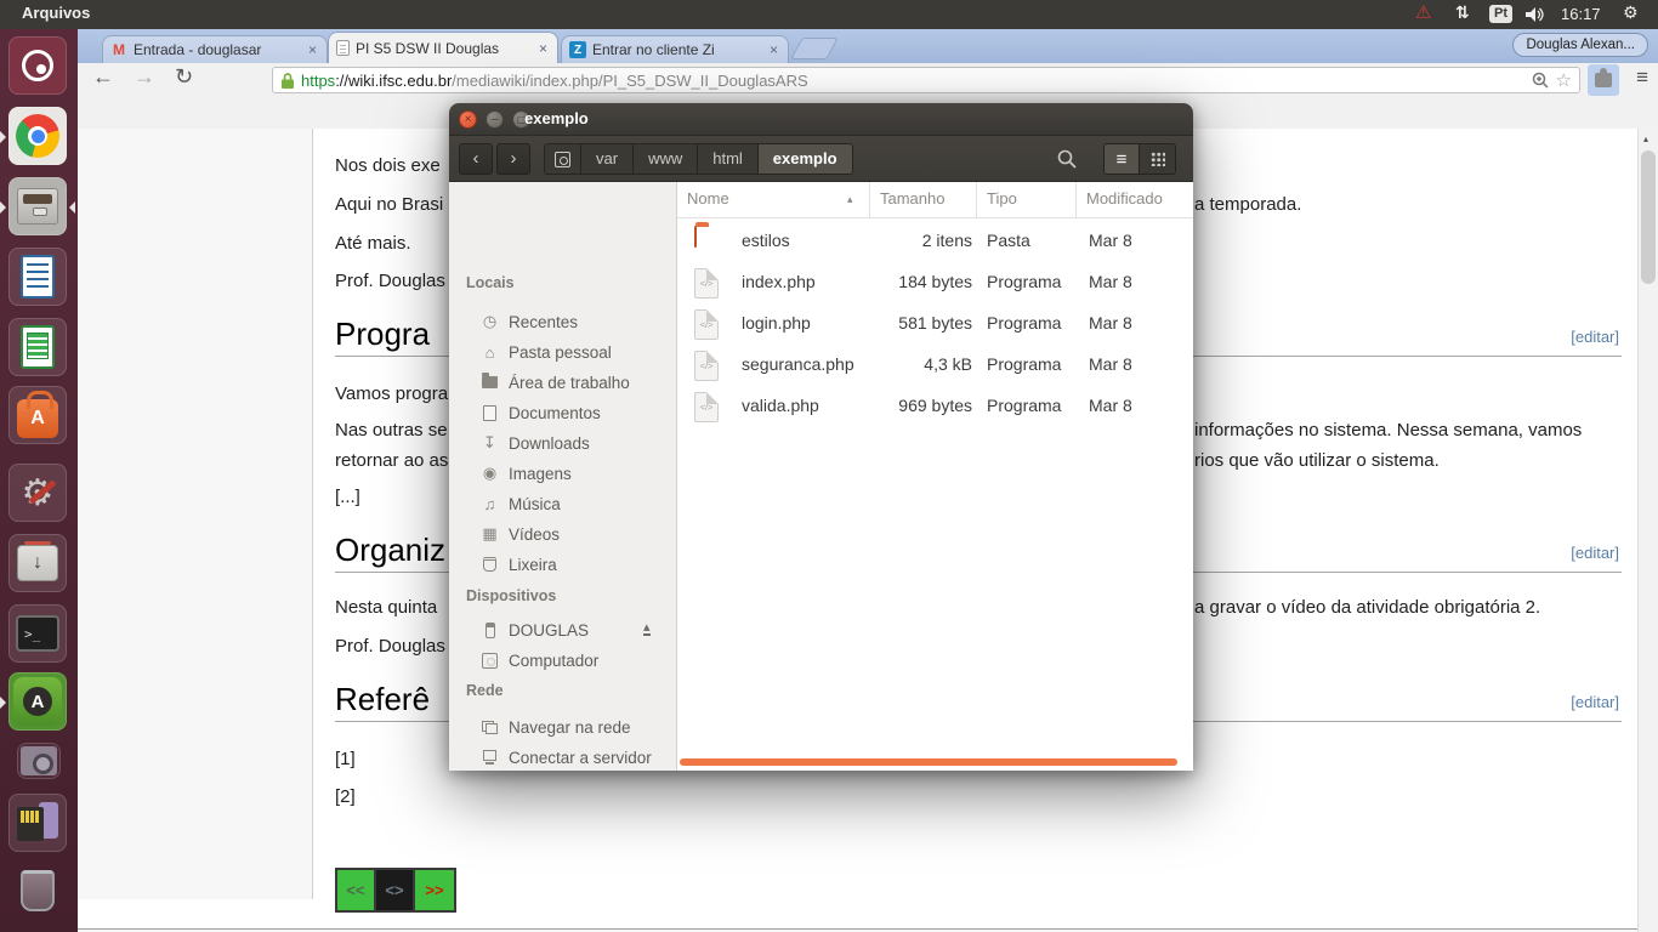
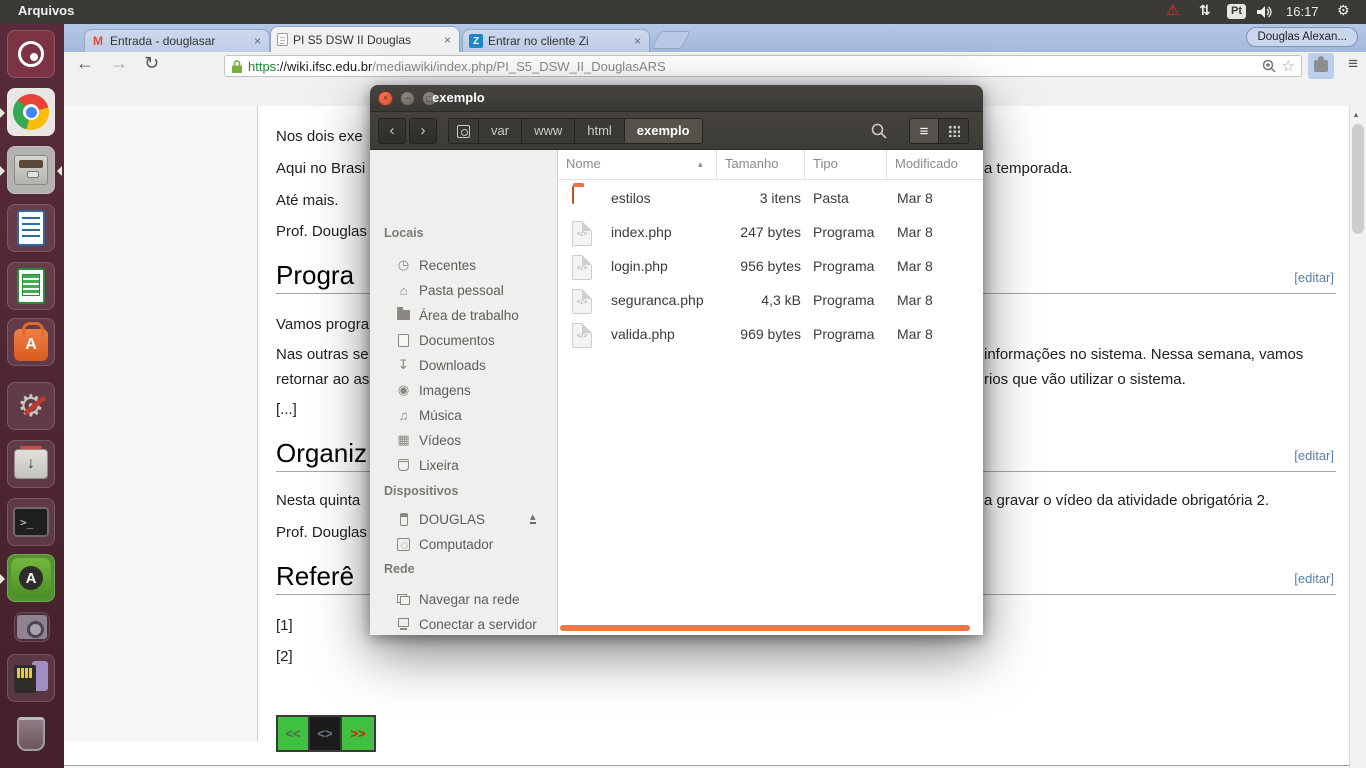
  Arquivos
  ⚠
  ⇅
  Pt
  16:17
  ⚙
  A
  ⚙
  ↓
  >_
  A
  M
  Entrada - douglasar
  ×
  PI S5 DSW II Douglas
  ×
  Z
  Entrar no cliente Zi
  ×
  Douglas Alexan...
  ←
  →
  ↻
  https
  ://wiki.ifsc.edu.br
  /mediawiki/index.php/PI_S5_DSW_II_DouglasARS
  ☆
  ≡
  Nos dois exe
  Aqui no Brasi
  a temporada.
  Até mais.
  Prof. Douglas
  Progra
  [editar]
  Vamos progra
  Nas outras se
  informações no sistema. Nessa semana, vamos
  retornar ao as
  rios que vão utilizar o sistema.
  [...]
  Organiz
  [editar]
  Nesta quinta
  a gravar o vídeo da atividade obrigatória 2.
  Prof. Douglas
  Referê
  [editar]
  [1]
  [2]
  <<
  <>
  >>
  ▴
  ×
  –
  ▢
  exemplo
  ‹
  ›
  var
  www
  html
  exemplo
  ≡
  Locais
  ◷
  Recentes
  ⌂
  Pasta pessoal
  Área de trabalho
  Documentos
  ↧
  Downloads
  ◉
  Imagens
  ♫
  Música
  ▦
  Vídeos
  Lixeira
  Dispositivos
  DOUGLAS
  ▴
  Computador
  Rede
  Navegar na rede
  Conectar a servidor
  Nome
  ▴
  Tamanho
  Tipo
  Modificado
  estilos
- 2 itens
+ 3 itens
  Pasta
  Mar 8
  </>
  index.php
- 184 bytes
+ 247 bytes
  Programa
  Mar 8
  </>
  login.php
- 581 bytes
+ 956 bytes
  Programa
  Mar 8
  </>
  seguranca.php
  4,3 kB
  Programa
  Mar 8
  </>
  valida.php
  969 bytes
  Programa
  Mar 8
